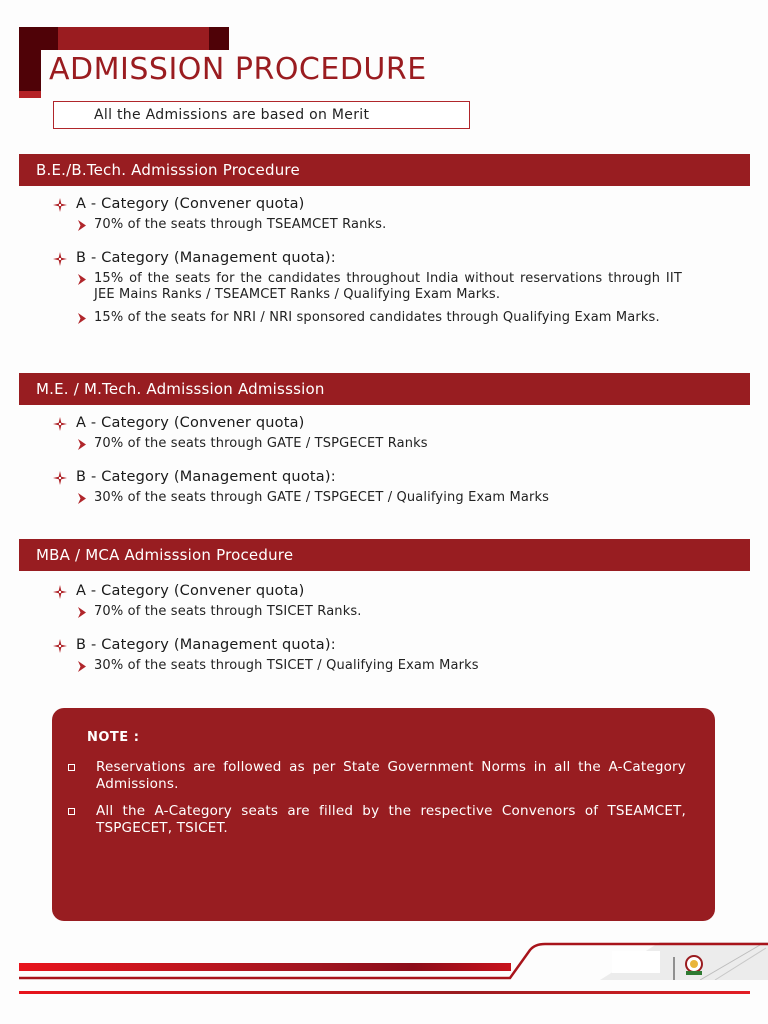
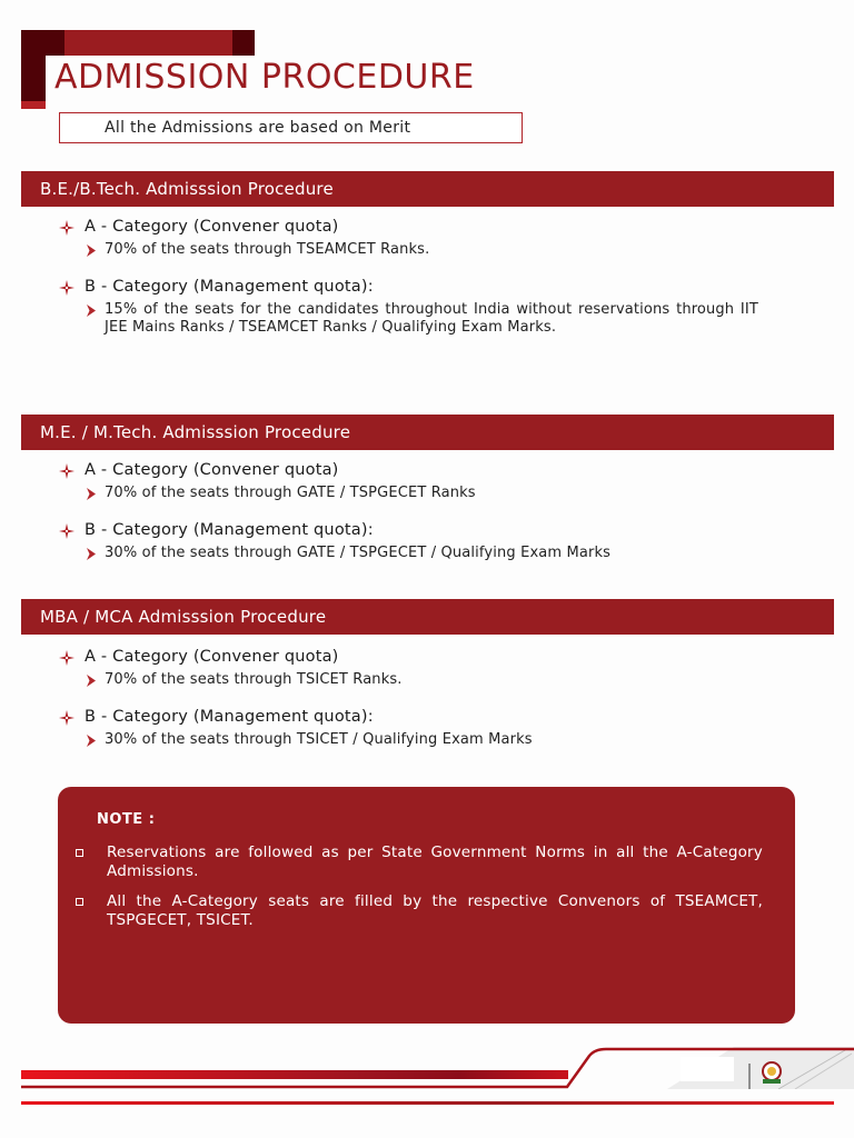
  ADMISSION PROCEDURE
  All the Admissions are based on Merit
  B.E./B.Tech. Admisssion Procedure
  A - Category (Convener quota)
  70% of the seats through TSEAMCET Ranks.
  B - Category (Management quota):
  15% of the seats for the candidates throughout India without reservations through IIT JEE Mains Ranks / TSEAMCET Ranks / Qualifying Exam Marks.
- 15% of the seats for NRI / NRI sponsored candidates through Qualifying Exam Marks.
- M.E. / M.Tech. Admisssion Admisssion
+ M.E. / M.Tech. Admisssion Procedure
  A - Category (Convener quota)
  70% of the seats through GATE / TSPGECET Ranks
  B - Category (Management quota):
  30% of the seats through GATE / TSPGECET / Qualifying Exam Marks
  MBA / MCA Admisssion Procedure
  A - Category (Convener quota)
  70% of the seats through TSICET Ranks.
  B - Category (Management quota):
  30% of the seats through TSICET / Qualifying Exam Marks
  NOTE :
  Reservations are followed as per State Government Norms in all the A-Category Admissions.
  All the A-Category seats are filled by the respective Convenors of TSEAMCET, TSPGECET, TSICET.
